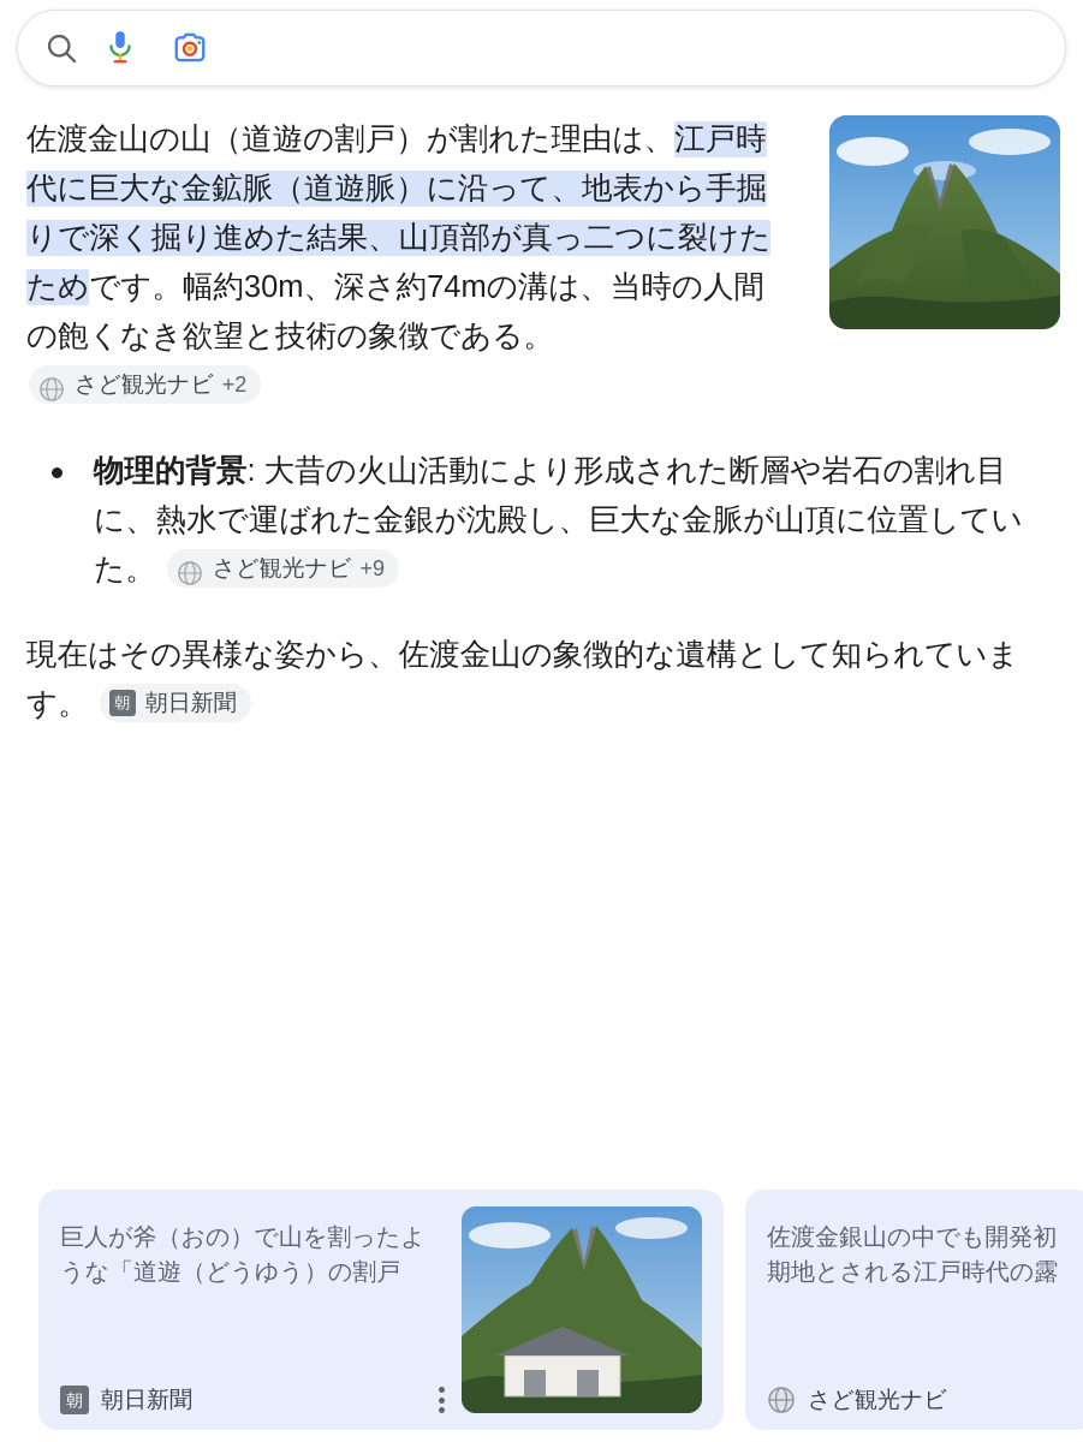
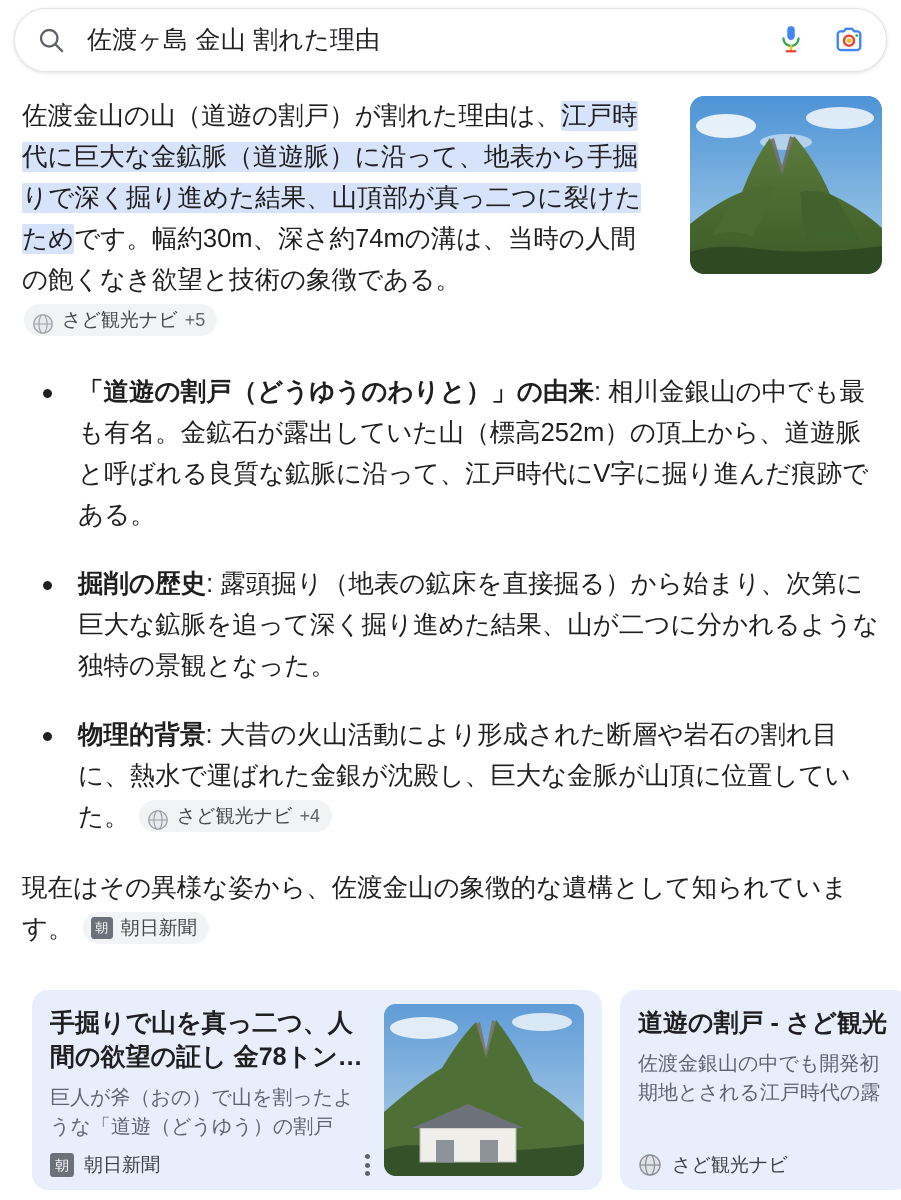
+ 佐渡ヶ島 金山 割れた理由
  佐渡金山の山（道遊の割戸）が割れた理由は、江戸時代に巨大な金鉱脈（道遊脈）に沿って、地表から手掘りで深く掘り進めた結果、山頂部が真っ二つに裂けたためです。幅約30m、深さ約74mの溝は、当時の人間の飽くなき欲望と技術の象徴である。
  さど観光ナビ
- +2
+ +5
+ 「道遊の割戸（どうゆうのわりと）」の由来: 相川金銀山の中でも最も有名。金鉱石が露出していた山（標高252m）の頂上から、道遊脈と呼ばれる良質な鉱脈に沿って、江戸時代にV字に掘り進んだ痕跡である。
+ 掘削の歴史: 露頭掘り（地表の鉱床を直接掘る）から始まり、次第に巨大な鉱脈を追って深く掘り進めた結果、山が二つに分かれるような独特の景観となった。
  物理的背景: 大昔の火山活動により形成された断層や岩石の割れ目に、熱水で運ばれた金銀が沈殿し、巨大な金脈が山頂に位置していた。
  さど観光ナビ
- +9
+ +4
  現在はその異様な姿から、佐渡金山の象徴的な遺構として知られています。
  朝
  朝日新聞
+ 手掘りで山を真っ二つ、人間の欲望の証し 金78トン…
  巨人が斧（おの）で山を割ったような「道遊（どうゆう）の割戸
  朝
  朝日新聞
+ 道遊の割戸 - さど観光
  佐渡金銀山の中でも開発初期地とされる江戸時代の露
  さど観光ナビ
